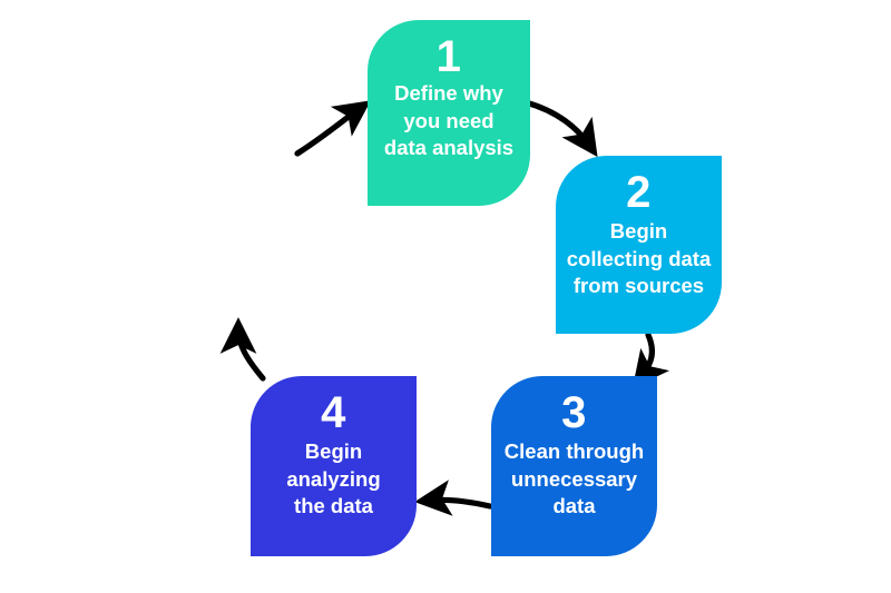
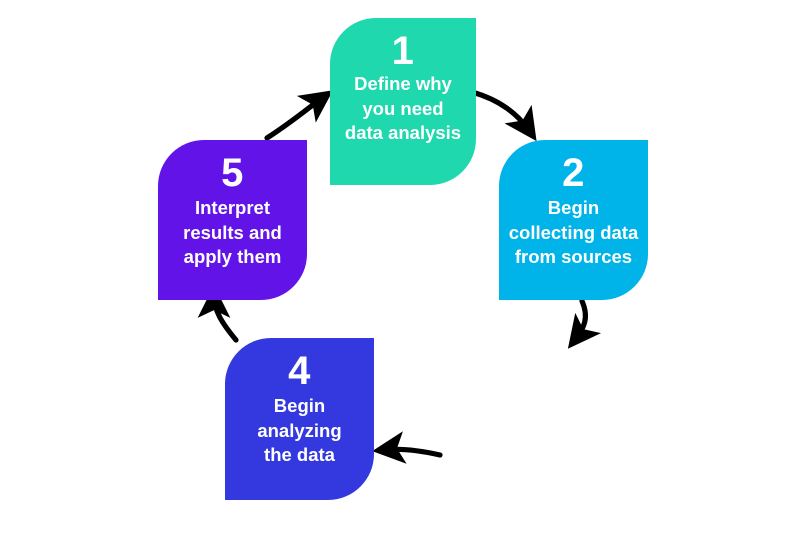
  1
  Define why
  you need
  data analysis
  2
  Begin
  collecting data
  from sources
- 3
- Clean through
- unnecessary
- data
  4
  Begin
  analyzing
  the data
+ 5
+ Interpret
+ results and
+ apply them
